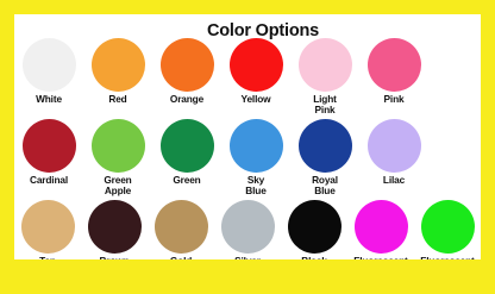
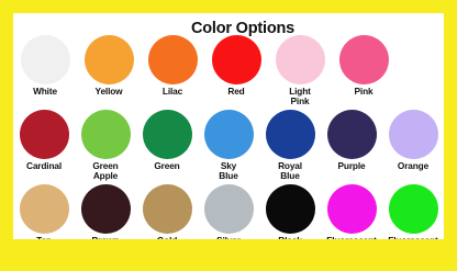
  Color Options
  White
- Red
+ Yellow
- Orange
+ Lilac
- Yellow
+ Red
  Light
  Pink
  Pink
  Cardinal
  Green
  Apple
  Green
  Sky
  Blue
  Royal
  Blue
+ Purple
- Lilac
+ Orange
